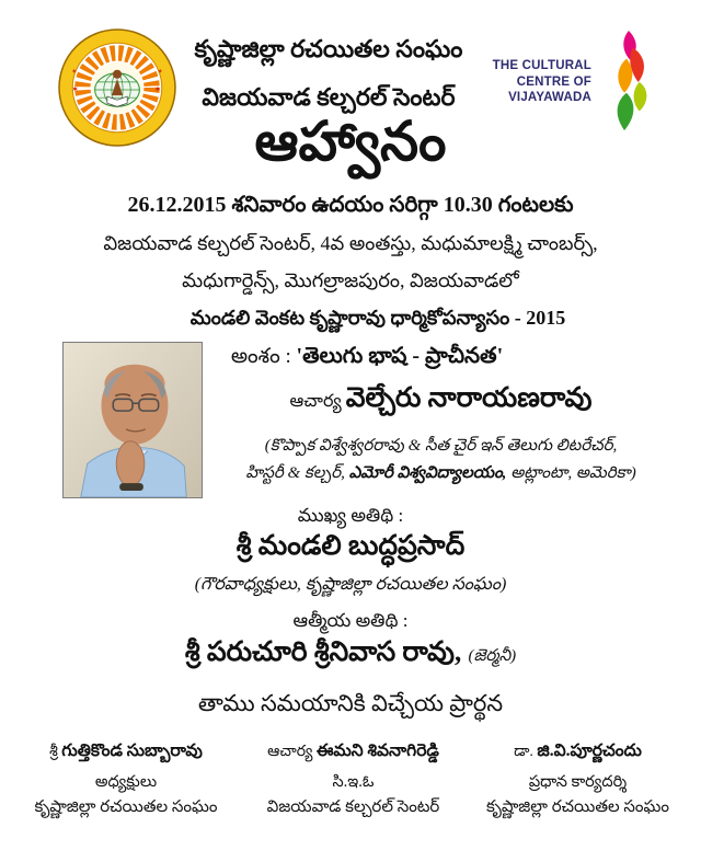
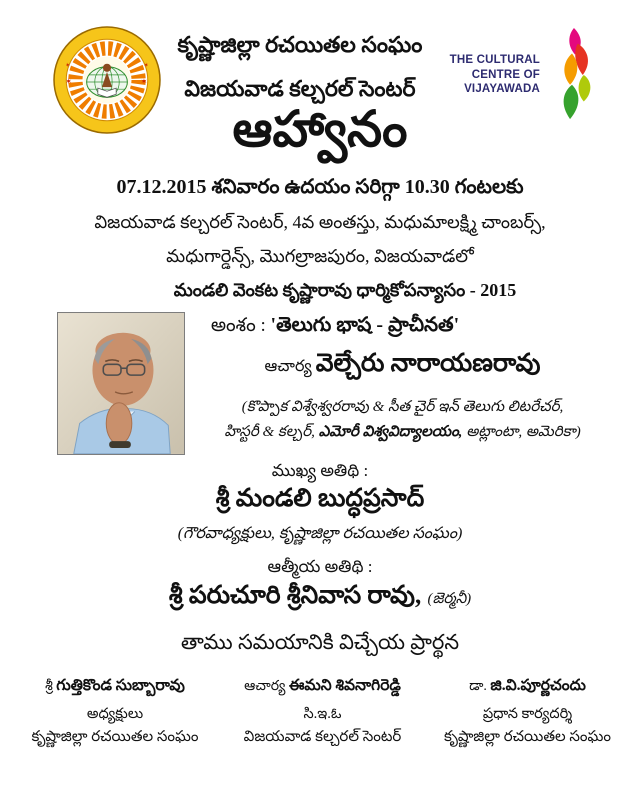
  ✶
  ✶
  కృష్ణాజిల్లా రచయితల సంఘం
  విజయవాడ కల్చరల్ సెంటర్
  THE CULTURAL
  CENTRE OF
  VIJAYAWADA
  ఆహ్వానం
- 26.12.2015 శనివారం ఉదయం సరిగ్గా 10.30 గంటలకు
+ 07.12.2015 శనివారం ఉదయం సరిగ్గా 10.30 గంటలకు
  విజయవాడ కల్చరల్ సెంటర్, 4వ అంతస్తు, మధుమాలక్ష్మి చాంబర్స్,
  మధుగార్డెన్స్, మొగల్రాజపురం, విజయవాడలో
  మండలి వెంకట కృష్ణారావు ధార్మికోపన్యాసం - 2015
  అంశం : 'తెలుగు భాష - ప్రాచీనత'
  ఆచార్య వెల్చేరు నారాయణరావు
  (కొప్పాక విశ్వేశ్వరరావు & సీత చైర్ ఇన్ తెలుగు లిటరేచర్,
  హిస్టరీ & కల్చర్, ఎమోరీ విశ్వవిద్యాలయం, అట్లాంటా, అమెరికా)
  ముఖ్య అతిథి :
  శ్రీ మండలి బుద్ధప్రసాద్
  (గౌరవాధ్యక్షులు, కృష్ణాజిల్లా రచయితల సంఘం)
  ఆత్మీయ అతిథి :
  శ్రీ పరుచూరి శ్రీనివాస రావు, (జెర్మనీ)
  తాము సమయానికి విచ్చేయ ప్రార్థన
  శ్రీ గుత్తికొండ సుబ్బారావు
  అధ్యక్షులు
  కృష్ణాజిల్లా రచయితల సంఘం
  ఆచార్య ఈమని శివనాగిరెడ్డి
  సి.ఇ.ఓ
  విజయవాడ కల్చరల్ సెంటర్
  డా. జి.వి.పూర్ణచందు
  ప్రధాన కార్యదర్శి
  కృష్ణాజిల్లా రచయితల సంఘం
